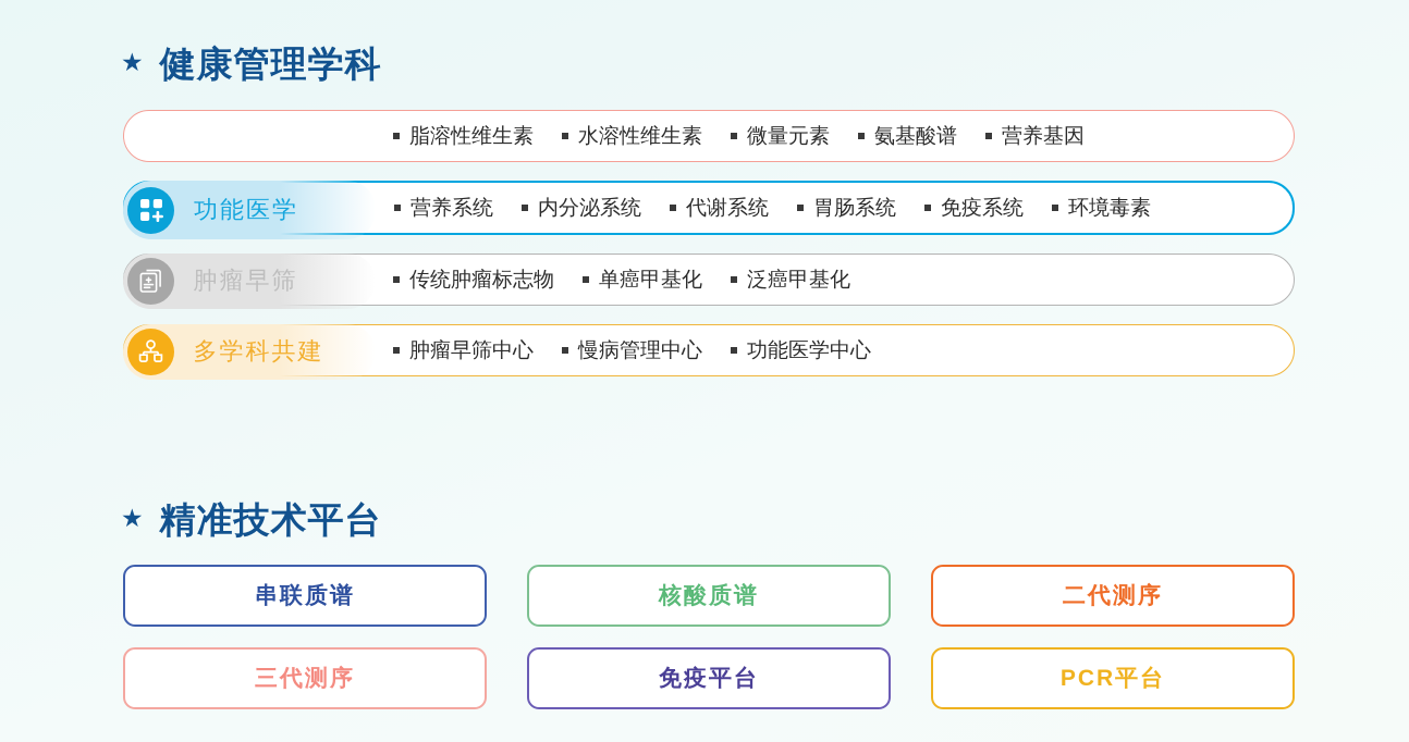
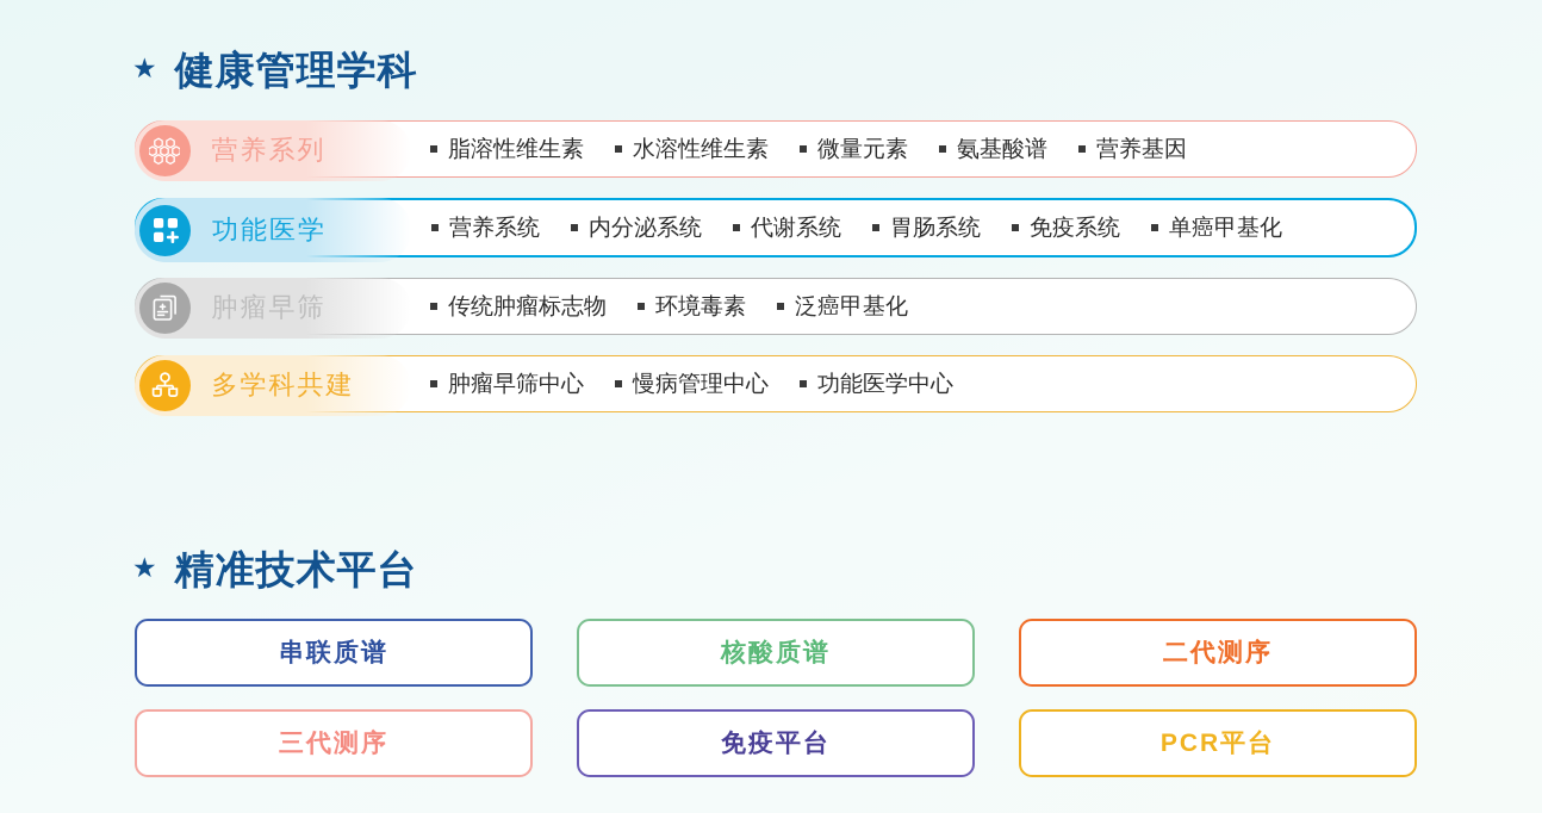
  ★
  健康管理学科
+ 营养系列
  脂溶性维生素
  水溶性维生素
  微量元素
  氨基酸谱
  营养基因
  功能医学
  营养系统
  内分泌系统
  代谢系统
  胃肠系统
  免疫系统
- 环境毒素
+ 单癌甲基化
  肿瘤早筛
  传统肿瘤标志物
- 单癌甲基化
+ 环境毒素
  泛癌甲基化
  多学科共建
  肿瘤早筛中心
  慢病管理中心
  功能医学中心
  ★
  精准技术平台
  串联质谱
  核酸质谱
  二代测序
  三代测序
  免疫平台
  PCR平台
